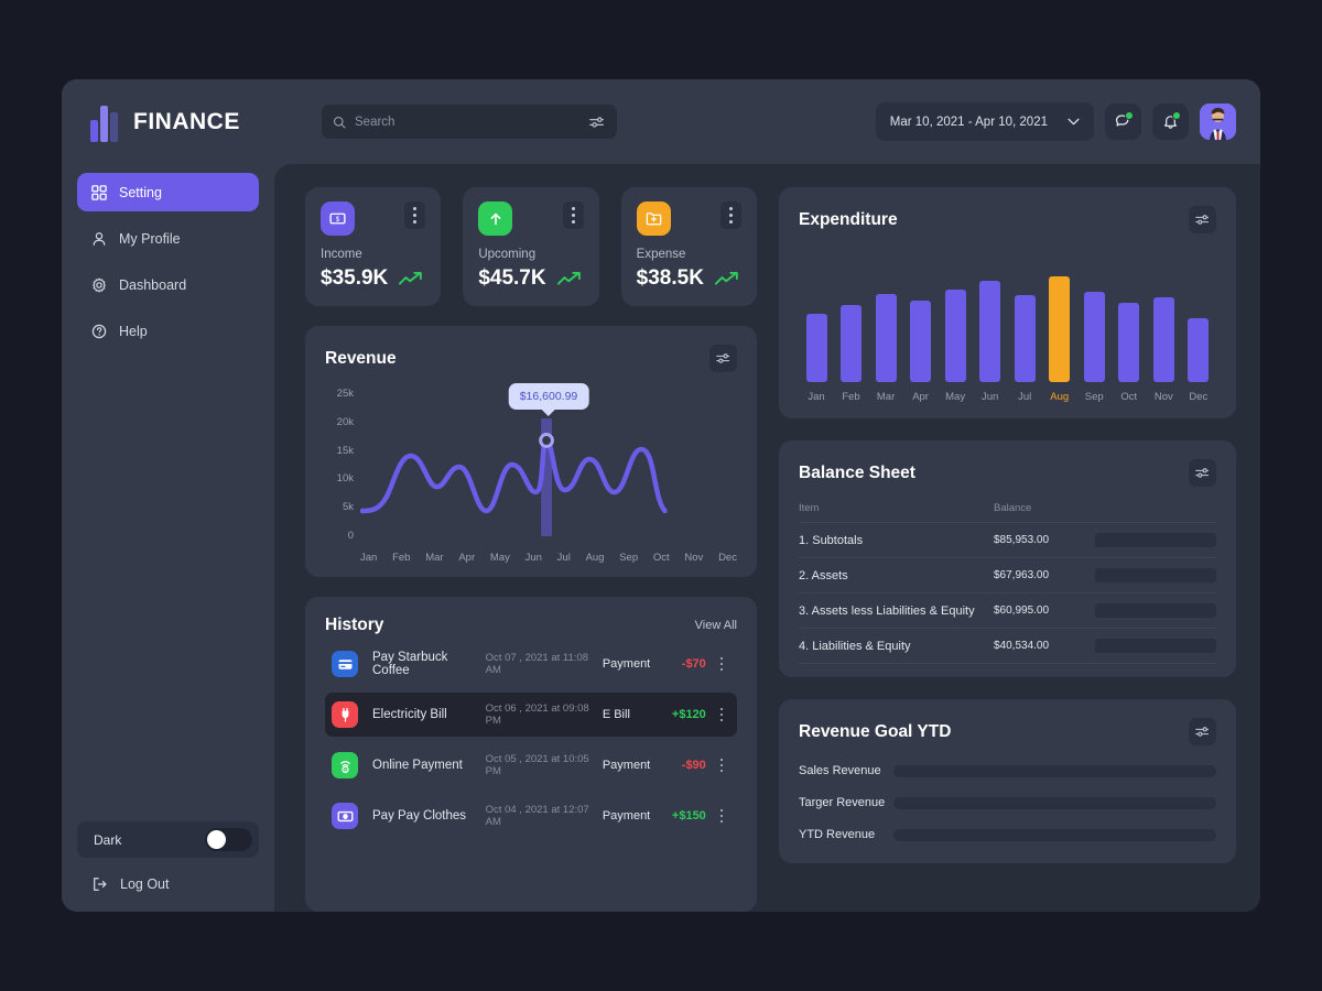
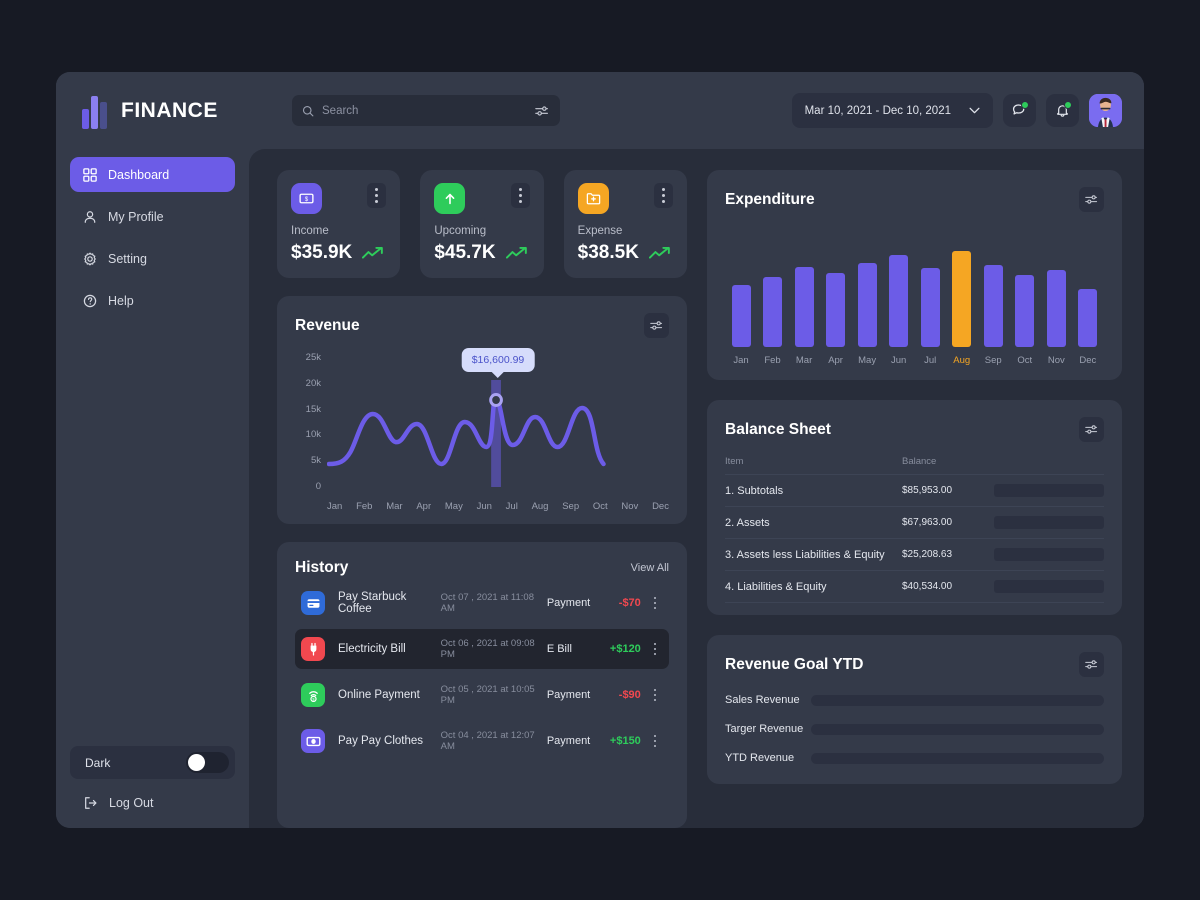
  FINANCE
  Search
- Mar 10, 2021 - Apr 10, 2021
+ Mar 10, 2021 - Dec 10, 2021
- Setting
+ Dashboard
  My Profile
- Dashboard
+ Setting
  Help
  Dark
  Log Out
  Income
  $35.9K
  Upcoming
  $45.7K
  Expense
  $38.5K
  Revenue
  25k
  20k
  15k
  10k
  5k
  0
  $16,600.99
  Jan
  Feb
  Mar
  Apr
  May
  Jun
  Jul
  Aug
  Sep
  Oct
  Nov
  Dec
  History
  View All
  Pay Starbuck Coffee
  Oct 07 , 2021 at 11:08 AM
  Payment
  -$70
  Electricity Bill
  Oct 06 , 2021 at 09:08 PM
  E Bill
  +$120
  Online Payment
  Oct 05 , 2021 at 10:05 PM
  Payment
  -$90
  Pay Pay Clothes
  Oct 04 , 2021 at 12:07 AM
  Payment
  +$150
  Expenditure
  Jan
  Feb
  Mar
  Apr
  May
  Jun
  Jul
  Aug
  Sep
  Oct
  Nov
  Dec
  Balance Sheet
  Item
  Balance
  1. Subtotals
  $85,953.00
  2. Assets
  $67,963.00
  3. Assets less Liabilities & Equity
- $60,995.00
+ $25,208.63
  4. Liabilities & Equity
  $40,534.00
  Revenue Goal YTD
  Sales Revenue
  Targer Revenue
  YTD Revenue
